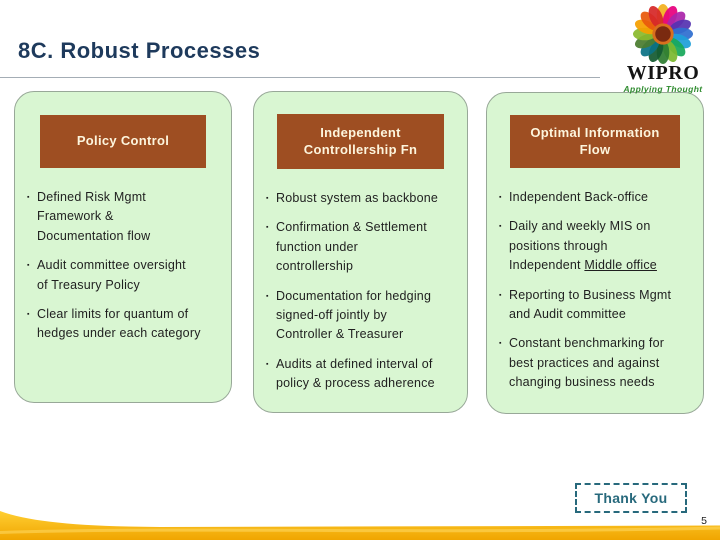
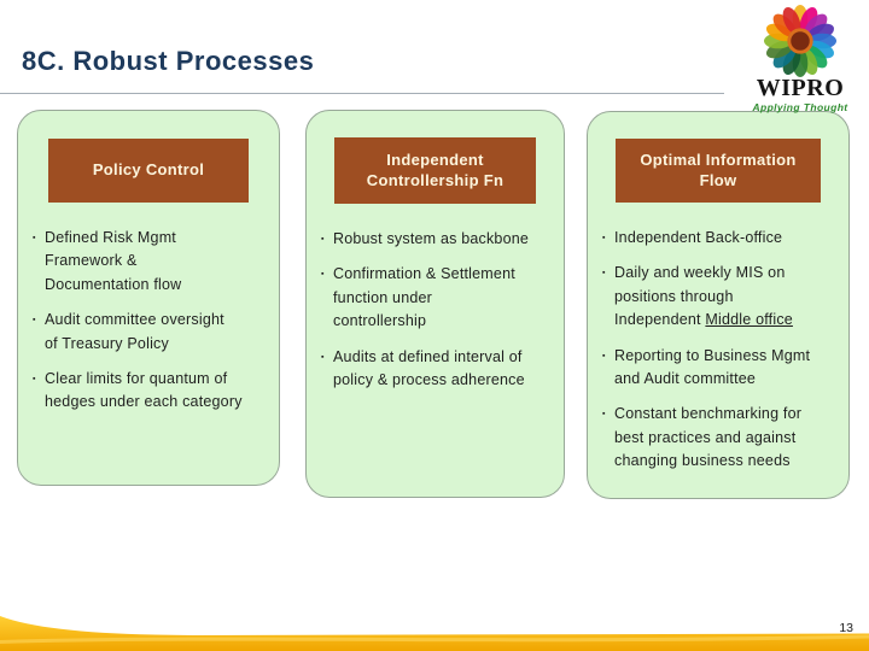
  8C. Robust Processes
  WIPRO
  Applying Thought
  Policy Control
  Defined Risk Mgmt
  Framework &
  Documentation flow
  Audit committee oversight
  of Treasury Policy
  Clear limits for quantum of
  hedges under each category
  Independent
  Controllership Fn
  Robust system as backbone
  Confirmation & Settlement
  function under
  controllership
- Documentation for hedging
- signed-off jointly by
- Controller & Treasurer
  Audits at defined interval of
  policy & process adherence
  Optimal Information
  Flow
  Independent Back-office
  Daily and weekly MIS on
  positions through
  Independent Middle office
  Reporting to Business Mgmt
  and Audit committee
  Constant benchmarking for
  best practices and against
  changing business needs
- Thank You
- 5
+ 13
